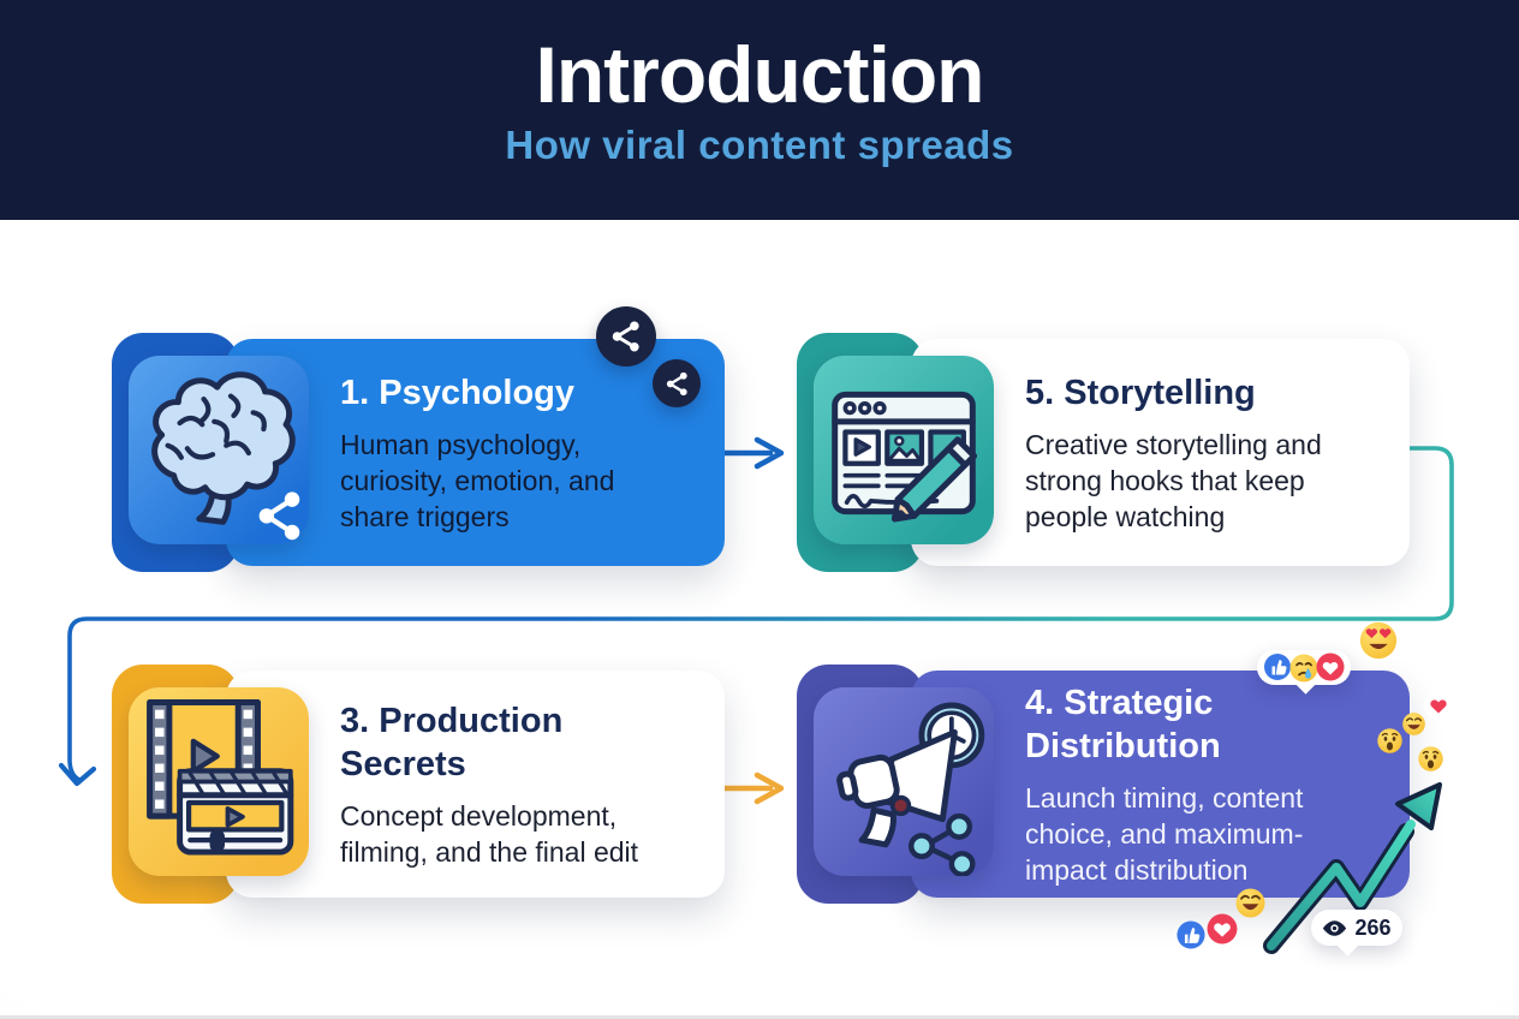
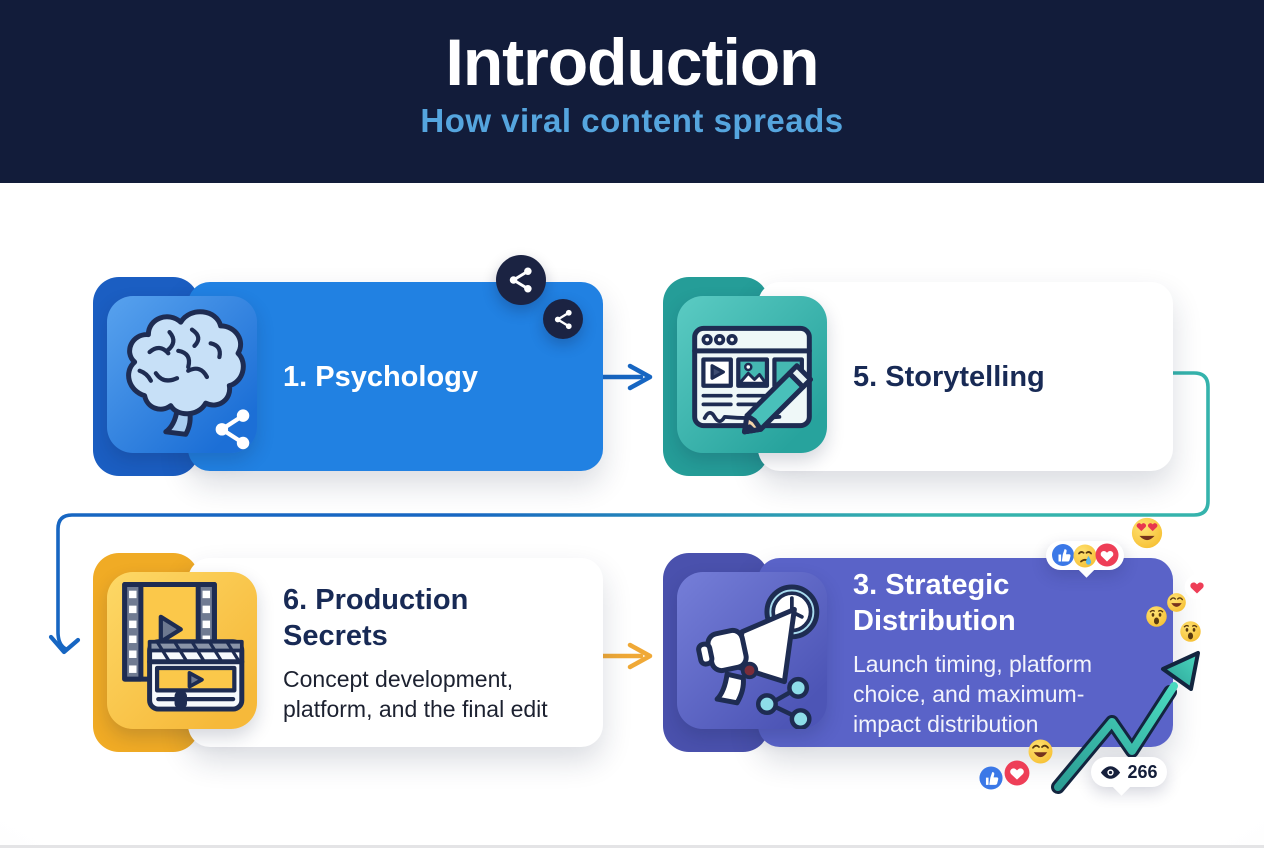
  Introduction
  How viral content spreads
  1. Psychology
- Human psychology, curiosity, emotion, and share triggers
  5. Storytelling
- Creative storytelling and strong hooks that keep people watching
- 3. Production Secrets
+ 6. Production Secrets
- Concept development, filming, and the final edit
+ Concept development, platform, and the final edit
- 4. Strategic Distribution
+ 3. Strategic Distribution
- Launch timing, content choice, and maximum-impact distribution
+ Launch timing, platform choice, and maximum-impact distribution
  266
